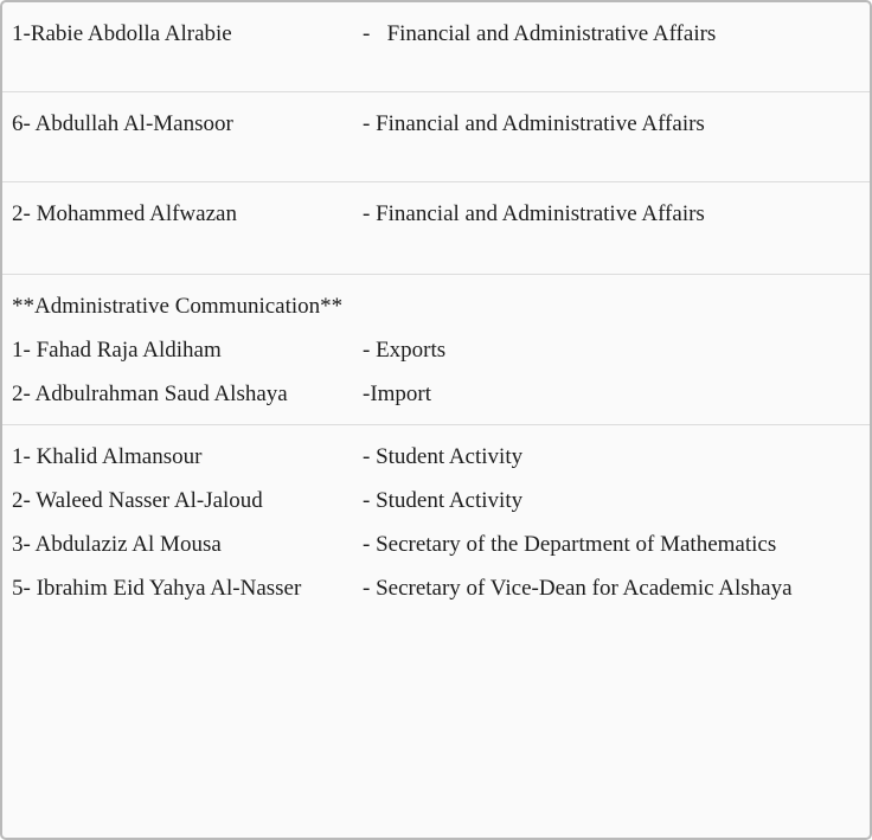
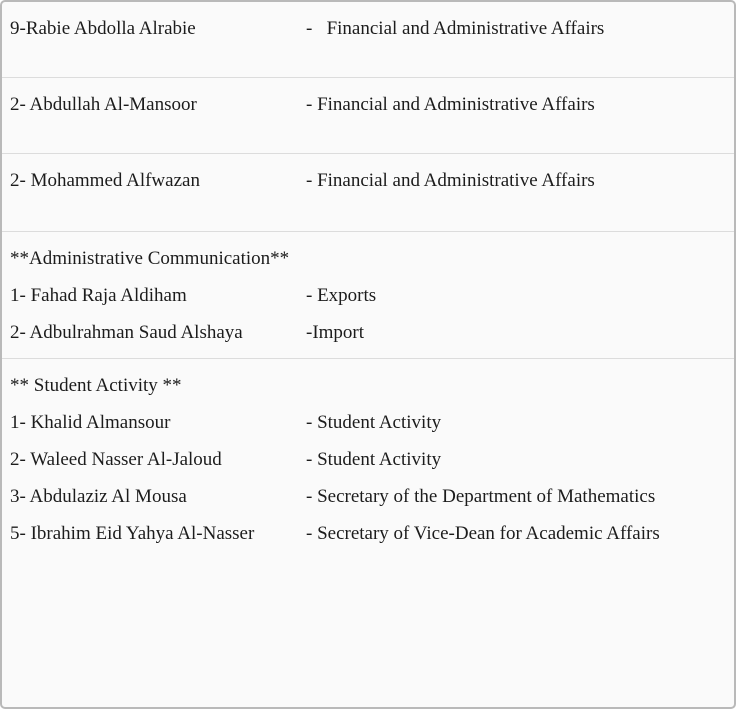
- 1-Rabie Abdolla Alrabie - Financial and Administrative Affairs
+ 9-Rabie Abdolla Alrabie - Financial and Administrative Affairs
- 6- Abdullah Al-Mansoor - Financial and Administrative Affairs
+ 2- Abdullah Al-Mansoor - Financial and Administrative Affairs
  2- Mohammed Alfwazan - Financial and Administrative Affairs
  **Administrative Communication**
  1- Fahad Raja Aldiham - Exports
  2- Adbulrahman Saud Alshaya -Import
+ ** Student Activity **
  1- Khalid Almansour - Student Activity
  2- Waleed Nasser Al-Jaloud - Student Activity
  3- Abdulaziz Al Mousa - Secretary of the Department of Mathematics
- 5- Ibrahim Eid Yahya Al-Nasser - Secretary of Vice-Dean for Academic Alshaya
+ 5- Ibrahim Eid Yahya Al-Nasser - Secretary of Vice-Dean for Academic Affairs
